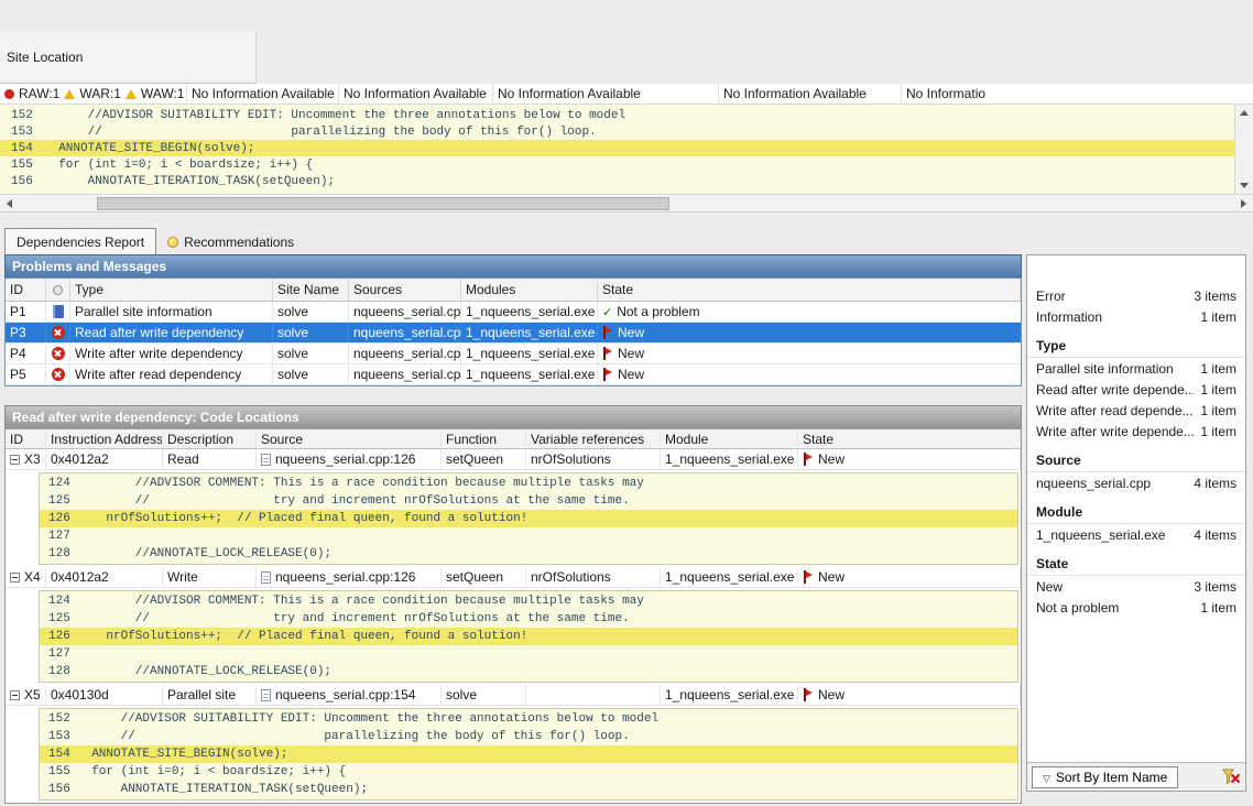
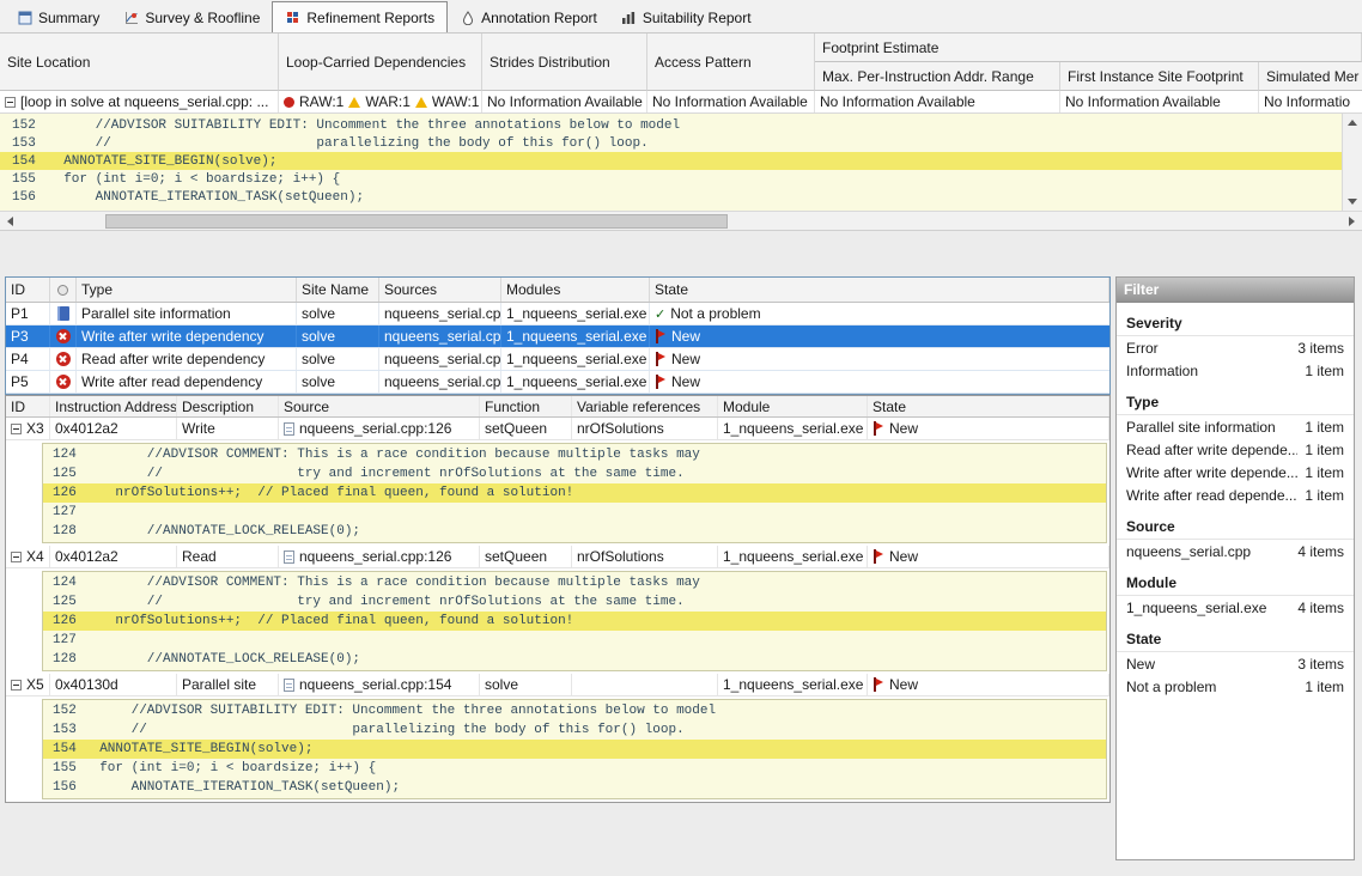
+ Summary
+ Survey & Roofline
+ Refinement Reports
+ Annotation Report
+ Suitability Report
  Site Location
+ Loop-Carried Dependencies
+ Strides Distribution
+ Access Pattern
+ Footprint Estimate
+ Max. Per-Instruction Addr. Range
+ First Instance Site Footprint
+ Simulated Mer
+ [loop in solve at nqueens_serial.cpp: ...
  RAW:1
  WAR:1
  WAW:1
  No Information Available
  No Information Available
  No Information Available
  No Information Available
  No Informatio
  152
  //ADVISOR SUITABILITY EDIT: Uncomment the three annotations below to model
  153
  // parallelizing the body of this for() loop.
  154
  ANNOTATE_SITE_BEGIN(solve);
  155
  for (int i=0; i < boardsize; i++) {
  156
  ANNOTATE_ITERATION_TASK(setQueen);
- Dependencies Report
- Recommendations
- Problems and Messages
  ID
  Type
  Site Name
  Sources
  Modules
  State
  P1
  Parallel site information
  solve
  nqueens_serial.cp
  1_nqueens_serial.exe
  Not a problem
  P3
- Read after write dependency
+ Write after write dependency
  solve
  nqueens_serial.cp
  1_nqueens_serial.exe
  New
  P4
- Write after write dependency
+ Read after write dependency
  solve
  nqueens_serial.cp
  1_nqueens_serial.exe
  New
  P5
  Write after read dependency
  solve
  nqueens_serial.cp
  1_nqueens_serial.exe
  New
- Read after write dependency: Code Locations
  ID
  Instruction Address
  Description
  Source
  Function
  Variable references
  Module
  State
  X3
  0x4012a2
- Read
+ Write
  nqueens_serial.cpp:126
  setQueen
  nrOfSolutions
  1_nqueens_serial.exe
  New
  124
  //ADVISOR COMMENT: This is a race condition because multiple tasks may
  125
  // try and increment nrOfSolutions at the same time.
  126
  nrOfSolutions++; // Placed final queen, found a solution!
  127
  128
  //ANNOTATE_LOCK_RELEASE(0);
  X4
  0x4012a2
- Write
+ Read
  nqueens_serial.cpp:126
  setQueen
  nrOfSolutions
  1_nqueens_serial.exe
  New
  124
  //ADVISOR COMMENT: This is a race condition because multiple tasks may
  125
  // try and increment nrOfSolutions at the same time.
  126
  nrOfSolutions++; // Placed final queen, found a solution!
  127
  128
  //ANNOTATE_LOCK_RELEASE(0);
  X5
  0x40130d
  Parallel site
  nqueens_serial.cpp:154
  solve
  1_nqueens_serial.exe
  New
  152
  //ADVISOR SUITABILITY EDIT: Uncomment the three annotations below to model
  153
  // parallelizing the body of this for() loop.
  154
  ANNOTATE_SITE_BEGIN(solve);
  155
  for (int i=0; i < boardsize; i++) {
  156
  ANNOTATE_ITERATION_TASK(setQueen);
+ Filter
+ Severity
  Error
  3 items
  Information
  1 item
  Type
  Parallel site information
  1 item
  Read after write depende...
  1 item
- Write after read depende...
+ Write after write depende...
  1 item
- Write after write depende...
+ Write after read depende...
  1 item
  Source
  nqueens_serial.cpp
  4 items
  Module
  1_nqueens_serial.exe
  4 items
  State
  New
  3 items
  Not a problem
  1 item
- Sort By Item Name
